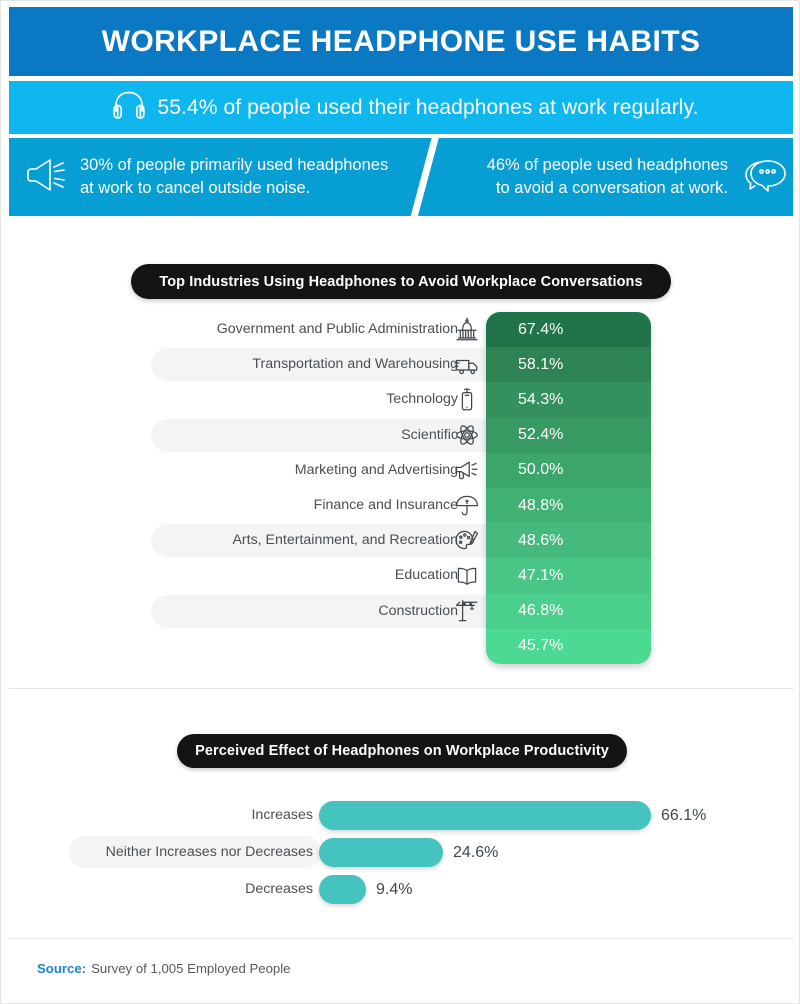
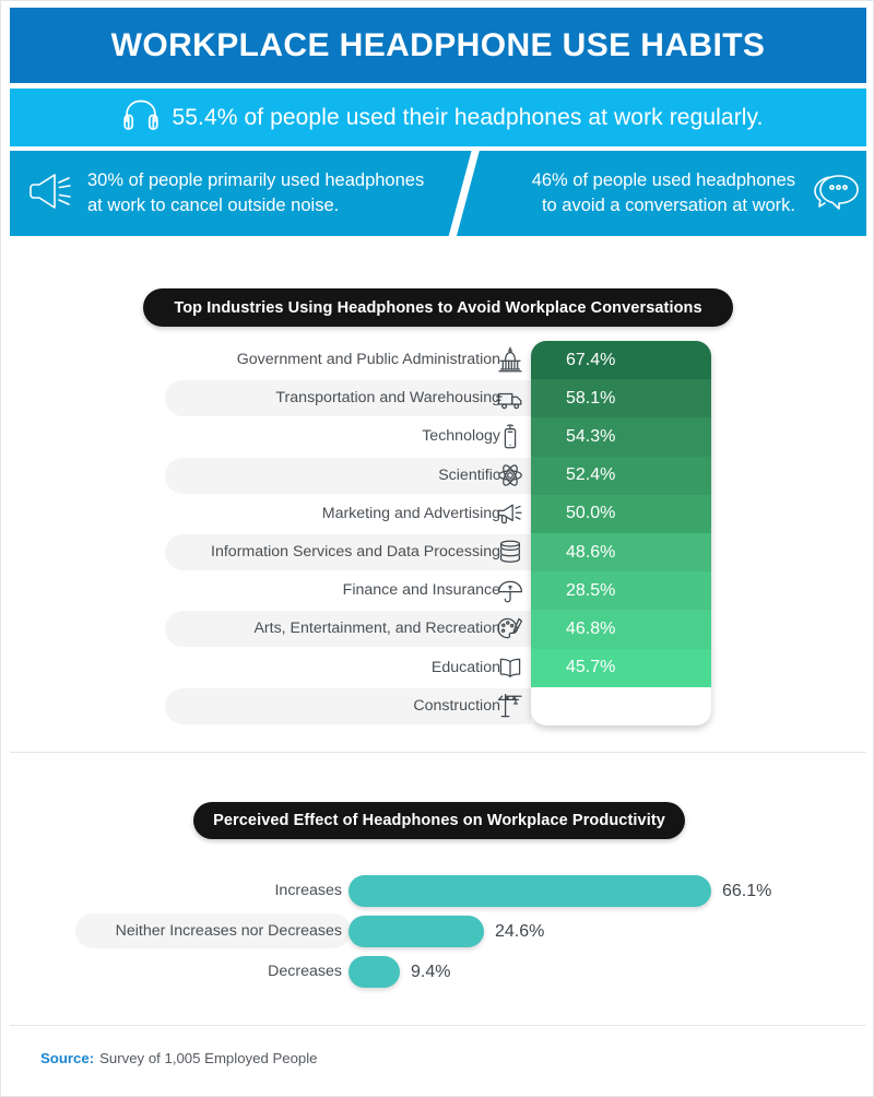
  WORKPLACE HEADPHONE USE HABITS
  55.4% of people used their headphones at work regularly.
  30% of people primarily used headphones
  at work to cancel outside noise.
  46% of people used headphones
  to avoid a conversation at work.
  Top Industries Using Headphones to Avoid Workplace Conversations
  Government and Public Administration
  Transportation and Warehousing
  Technology
  Scientific
  Marketing and Advertising
+ Information Services and Data Processing
  Finance and Insurance
  Arts, Entertainment, and Recreation
  Education
  Construction
  67.4%
  58.1%
  54.3%
  52.4%
  50.0%
- 48.8%
  48.6%
- 47.1%
+ 28.5%
  46.8%
  45.7%
  Perceived Effect of Headphones on Workplace Productivity
  Increases
  66.1%
  Neither Increases nor Decreases
  24.6%
  Decreases
  9.4%
  Source:
  Survey of 1,005 Employed People
